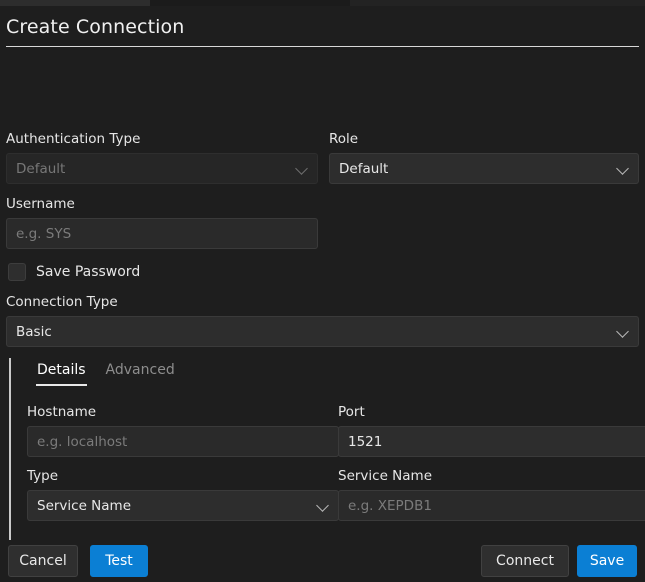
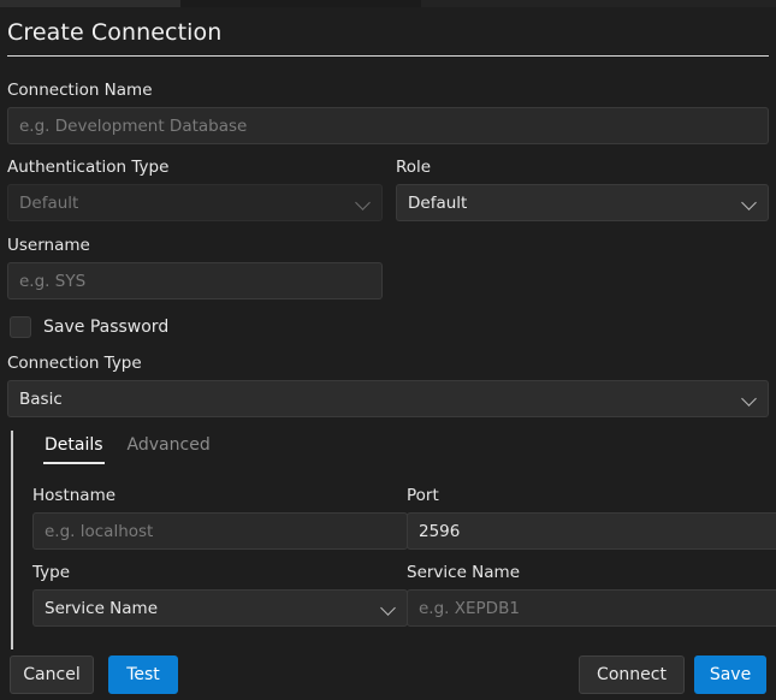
  Create Connection
+ Connection Name
+ e.g. Development Database
  Authentication Type
  Default
  Role
  Default
  Username
  e.g. SYS
  Save Password
  Connection Type
  Basic
  Details
  Advanced
  Hostname
  e.g. localhost
  Port
- 1521
+ 2596
  Type
  Service Name
  Service Name
  e.g. XEPDB1
  Cancel
  Test
  Connect
  Save
